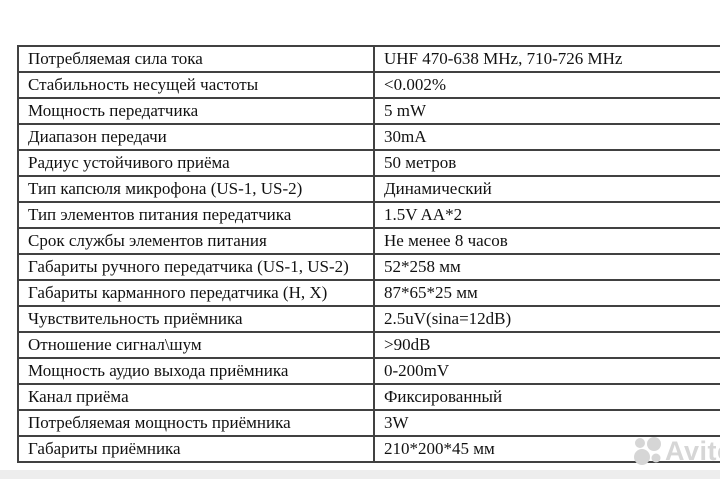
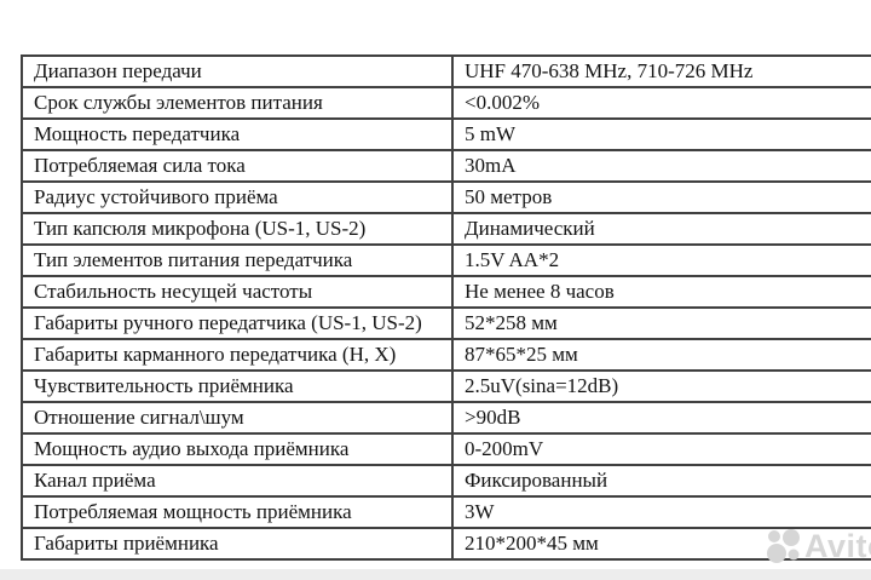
- Потребляемая сила тока	UHF 470-638 MHz, 710-726 MHz
+ Диапазон передачи	UHF 470-638 MHz, 710-726 MHz
- Стабильность несущей частоты	<0.002%
+ Срок службы элементов питания	<0.002%
  Мощность передатчика	5 mW
- Диапазон передачи	30mA
+ Потребляемая сила тока	30mA
  Радиус устойчивого приёма	50 метров
  Тип капсюля микрофона (US-1, US-2)	Динамический
  Тип элементов питания передатчика	1.5V AA*2
- Срок службы элементов питания	Не менее 8 часов
+ Стабильность несущей частоты	Не менее 8 часов
  Габариты ручного передатчика (US-1, US-2)	52*258 мм
  Габариты карманного передатчика (Н, Х)	87*65*25 мм
  Чувствительность приёмника	2.5uV(sina=12dB)
  Отношение сигнал\шум	>90dB
  Мощность аудио выхода приёмника	0-200mV
  Канал приёма	Фиксированный
  Потребляемая мощность приёмника	3W
  Габариты приёмника	210*200*45 мм
  Avit
